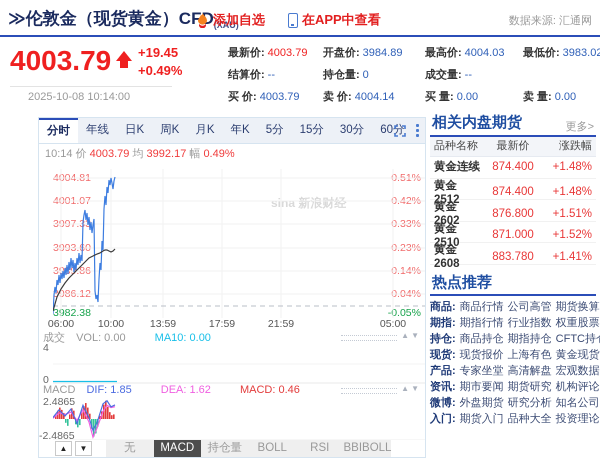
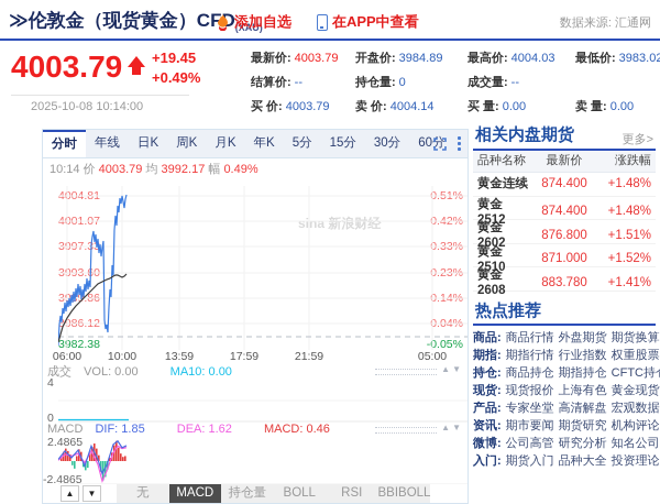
  ≫伦敦金（现货黄金）CFD(XAU)
  添加自选
  在APP中查看
  数据来源: 汇通网
  4003.79
  +19.45
  +0.49%
  2025-10-08 10:14:00
  最新价: 4003.79
  开盘价: 3984.89
  最高价: 4004.03
  最低价: 3983.02
  结算价: --
  持仓量: 0
  成交量: --
  买 价: 4003.79
  卖 价: 4004.14
  买 量: 0.00
  卖 量: 0.00
  分时
  年线
  日K
  周K
  月K
  年K
  5分
  15分
  30分
  60分
  10:14 价 4003.79 均 3992.17 幅 0.49%
  sina 新浪财经
  3982.38
  -0.05%
  06:00
  10:00
  13:59
  17:59
  21:59
  05:00
  成交 VOL: 0.00 MA10: 0.00
  ▲▼
  4
  0
  MACD DIF: 1.85 DEA: 1.62 MACD: 0.46
  ▲▼
  2.4865
  -2.4865
  ▲
  ▼
  无
  MACD
  持仓量
  BOLL
  RSI
  BBIBOLL
  相关内盘期货
  更多>
  品种名称
  最新价
  涨跌幅
  黄金连续
  874.400
  +1.48%
  黄金2512
  874.400
  +1.48%
  黄金2602
  876.800
  +1.51%
  黄金2510
  871.000
  +1.52%
  黄金2608
  883.780
  +1.41%
  热点推荐
- 商品: 商品行情 公司高管 期货换算
+ 商品: 商品行情 外盘期货 期货换算
  期指: 期指行情 行业指数 权重股票
  持仓: 商品持仓 期指持仓 CFTC持
  现货: 现货报价 上海有色 黄金现货
  产品: 专家坐堂 高清解盘 宏观数据
  资讯: 期市要闻 期货研究 机构评论
- 微博: 外盘期货 研究分析 知名公司
+ 微博: 公司高管 研究分析 知名公司
  入门: 期货入门 品种大全 投资理论
